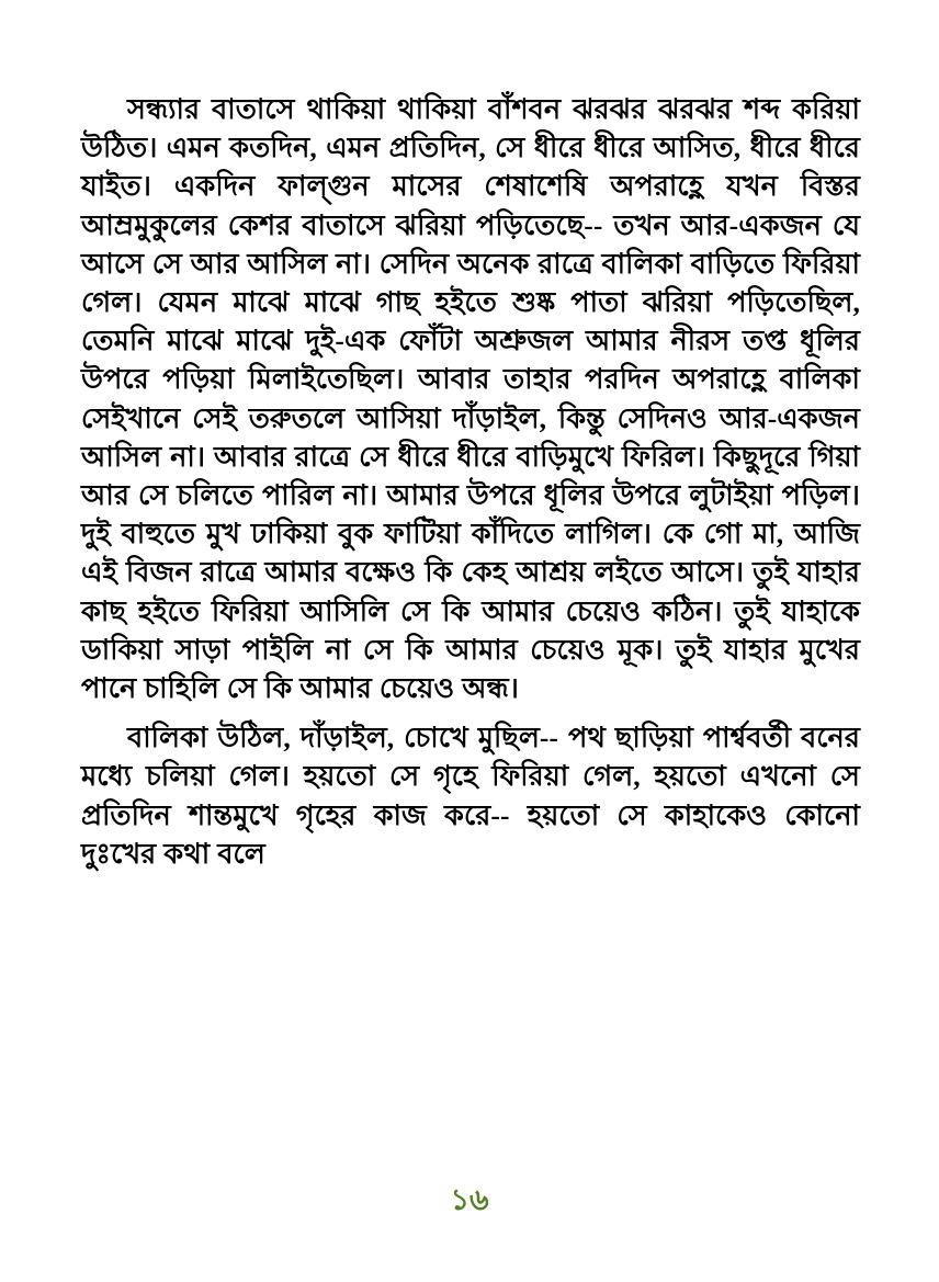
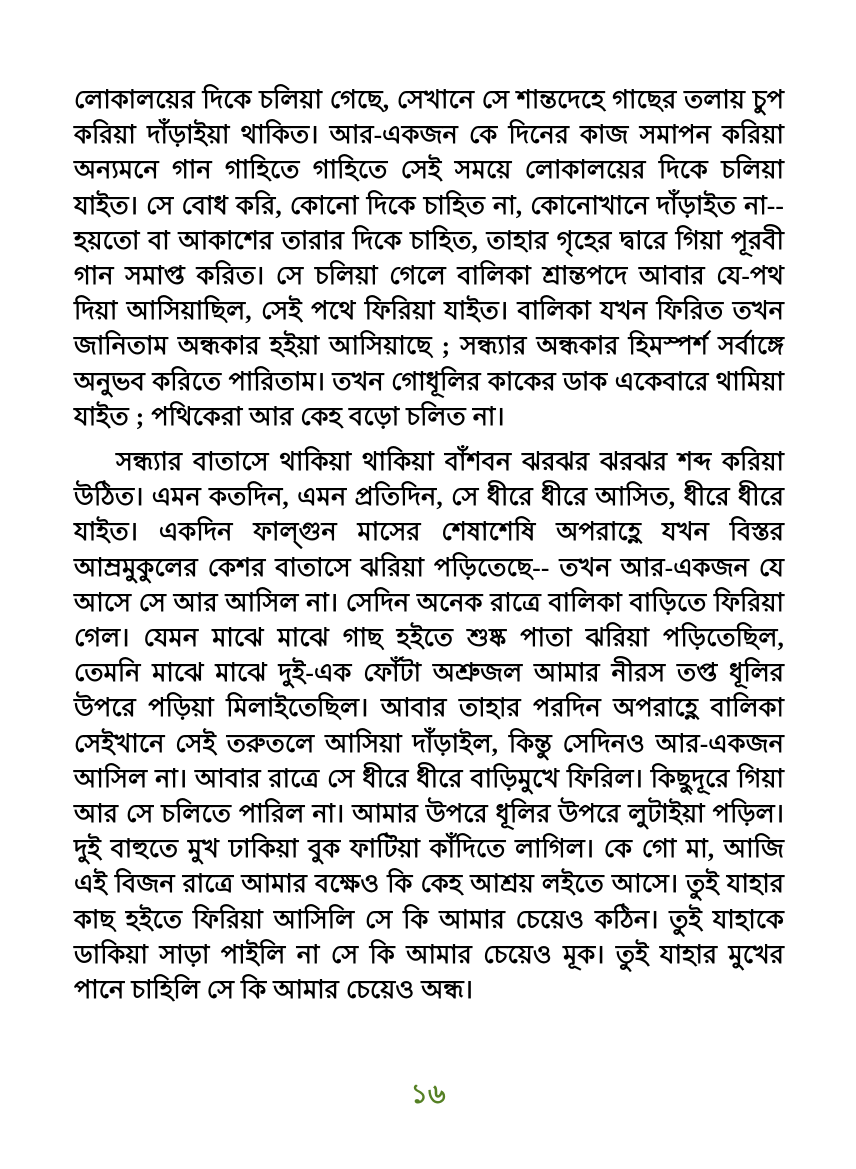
+ লোকালয়ের দিকে চলিয়া গেছে, সেখানে সে শান্তদেহে গাছের তলায় চুপ করিয়া দাঁড়াইয়া থাকিত। আর-একজন কে দিনের কাজ সমাপন করিয়া অন্যমনে গান গাহিতে গাহিতে সেই সময়ে লোকালয়ের দিকে চলিয়া যাইত। সে বোধ করি, কোনো দিকে চাহিত না, কোনোখানে দাঁড়াইত না-- হয়তো বা আকাশের তারার দিকে চাহিত, তাহার গৃহের দ্বারে গিয়া পূরবী গান সমাপ্ত করিত। সে চলিয়া গেলে বালিকা শ্রান্তপদে আবার যে-পথ দিয়া আসিয়াছিল, সেই পথে ফিরিয়া যাইত। বালিকা যখন ফিরিত তখন জানিতাম অন্ধকার হইয়া আসিয়াছে ; সন্ধ্যার অন্ধকার হিমস্পর্শ সর্বাঙ্গে অনুভব করিতে পারিতাম। তখন গোধূলির কাকের ডাক একেবারে থামিয়া যাইত ; পথিকেরা আর কেহ বড়ো চলিত না।
  সন্ধ্যার বাতাসে থাকিয়া থাকিয়া বাঁশবন ঝরঝর ঝরঝর শব্দ করিয়া উঠিত। এমন কতদিন, এমন প্রতিদিন, সে ধীরে ধীরে আসিত, ধীরে ধীরে যাইত। একদিন ফাল্গুন মাসের শেষাশেষি অপরাহ্ণে যখন বিস্তর আম্রমুকুলের কেশর বাতাসে ঝরিয়া পড়িতেছে-- তখন আর-একজন যে আসে সে আর আসিল না। সেদিন অনেক রাত্রে বালিকা বাড়িতে ফিরিয়া গেল। যেমন মাঝে মাঝে গাছ হইতে শুষ্ক পাতা ঝরিয়া পড়িতেছিল, তেমনি মাঝে মাঝে দুই-এক ফোঁটা অশ্রুজল আমার নীরস তপ্ত ধূলির উপরে পড়িয়া মিলাইতেছিল। আবার তাহার পরদিন অপরাহ্ণে বালিকা সেইখানে সেই তরুতলে আসিয়া দাঁড়াইল, কিন্তু সেদিনও আর-একজন আসিল না। আবার রাত্রে সে ধীরে ধীরে বাড়িমুখে ফিরিল। কিছুদূরে গিয়া আর সে চলিতে পারিল না। আমার উপরে ধূলির উপরে লুটাইয়া পড়িল। দুই বাহুতে মুখ ঢাকিয়া বুক ফাটিয়া কাঁদিতে লাগিল। কে গো মা, আজি এই বিজন রাত্রে আমার বক্ষেও কি কেহ আশ্রয় লইতে আসে। তুই যাহার কাছ হইতে ফিরিয়া আসিলি সে কি আমার চেয়েও কঠিন। তুই যাহাকে ডাকিয়া সাড়া পাইলি না সে কি আমার চেয়েও মূক। তুই যাহার মুখের পানে চাহিলি সে কি আমার চেয়েও অন্ধ।
- বালিকা উঠিল, দাঁড়াইল, চোখে মুছিল-- পথ ছাড়িয়া পার্শ্ববর্তী বনের মধ্যে চলিয়া গেল। হয়তো সে গৃহে ফিরিয়া গেল, হয়তো এখনো সে প্রতিদিন শান্তমুখে গৃহের কাজ করে-- হয়তো সে কাহাকেও কোনো দুঃখের কথা বলে
  ১৬
